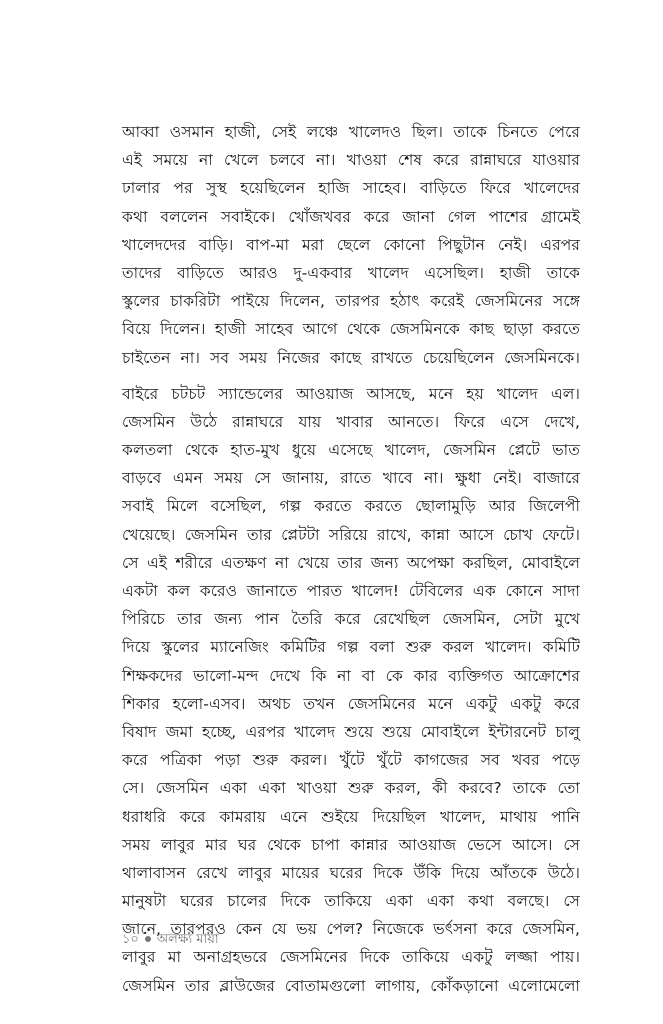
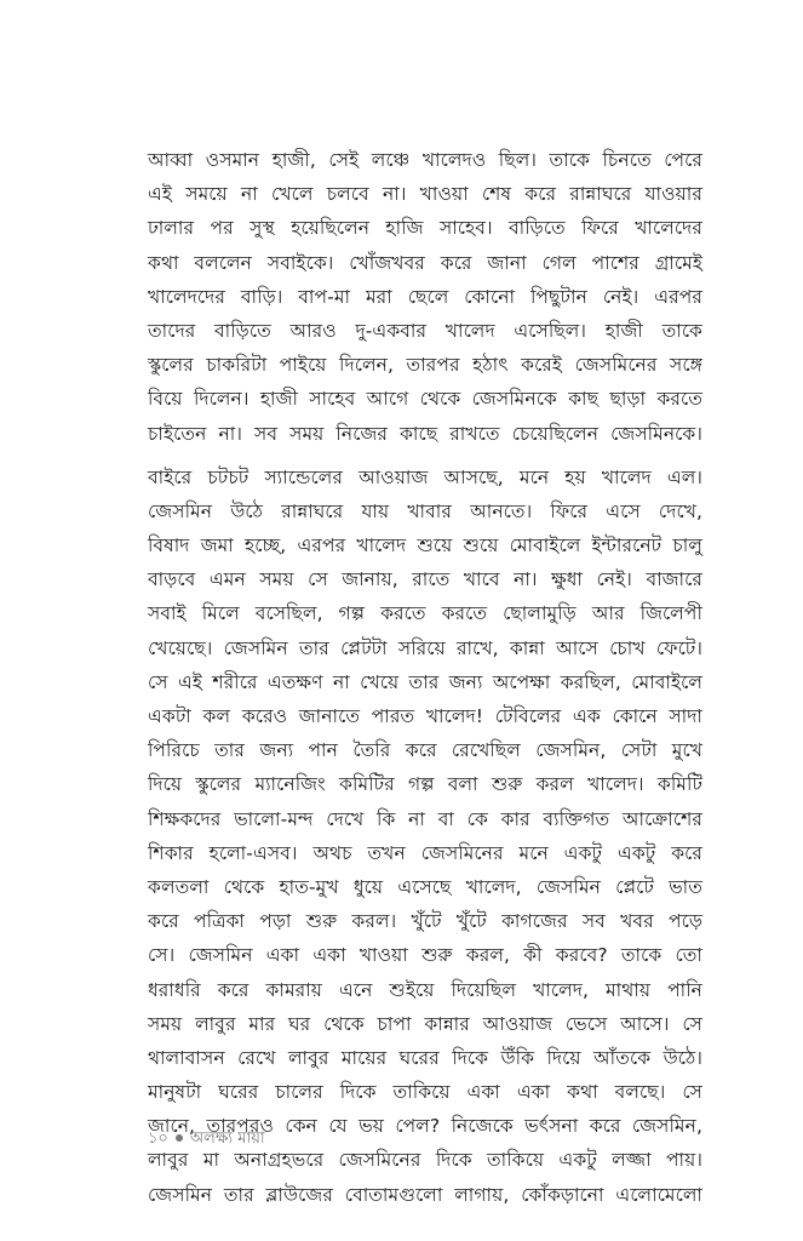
  আব্বা ওসমান হাজী, সেই লঞ্চে খালেদও ছিল। তাকে চিনতে পেরে
  এই সময়ে না খেলে চলবে না। খাওয়া শেষ করে রান্নাঘরে যাওয়ার
  ঢালার পর সুস্থ হয়েছিলেন হাজি সাহেব। বাড়িতে ফিরে খালেদের
  কথা বললেন সবাইকে। খোঁজখবর করে জানা গেল পাশের গ্রামেই
  খালেদদের বাড়ি। বাপ-মা মরা ছেলে কোনো পিছুটান নেই। এরপর
  তাদের বাড়িতে আরও দু-একবার খালেদ এসেছিল। হাজী তাকে
  স্কুলের চাকরিটা পাইয়ে দিলেন, তারপর হঠাৎ করেই জেসমিনের সঙ্গে
  বিয়ে দিলেন। হাজী সাহেব আগে থেকে জেসমিনকে কাছ ছাড়া করতে
  চাইতেন না। সব সময় নিজের কাছে রাখতে চেয়েছিলেন জেসমিনকে।
  বাইরে চটচট স্যান্ডেলের আওয়াজ আসছে, মনে হয় খালেদ এল।
  জেসমিন উঠে রান্নাঘরে যায় খাবার আনতে। ফিরে এসে দেখে,
- কলতলা থেকে হাত-মুখ ধুয়ে এসেছে খালেদ, জেসমিন প্লেটে ভাত
+ বিষাদ জমা হচ্ছে, এরপর খালেদ শুয়ে শুয়ে মোবাইলে ইন্টারনেট চালু
  বাড়বে এমন সময় সে জানায়, রাতে খাবে না। ক্ষুধা নেই। বাজারে
  সবাই মিলে বসেছিল, গল্প করতে করতে ছোলামুড়ি আর জিলেপী
  খেয়েছে। জেসমিন তার প্লেটটা সরিয়ে রাখে, কান্না আসে চোখ ফেটে।
  সে এই শরীরে এতক্ষণ না খেয়ে তার জন্য অপেক্ষা করছিল, মোবাইলে
  একটা কল করেও জানাতে পারত খালেদ! টেবিলের এক কোনে সাদা
  পিরিচে তার জন্য পান তৈরি করে রেখেছিল জেসমিন, সেটা মুখে
  দিয়ে স্কুলের ম্যানেজিং কমিটির গল্প বলা শুরু করল খালেদ। কমিটি
  শিক্ষকদের ভালো-মন্দ দেখে কি না বা কে কার ব্যক্তিগত আক্রোশের
  শিকার হলো-এসব। অথচ তখন জেসমিনের মনে একটু একটু করে
- বিষাদ জমা হচ্ছে, এরপর খালেদ শুয়ে শুয়ে মোবাইলে ইন্টারনেট চালু
+ কলতলা থেকে হাত-মুখ ধুয়ে এসেছে খালেদ, জেসমিন প্লেটে ভাত
  করে পত্রিকা পড়া শুরু করল। খুঁটে খুঁটে কাগজের সব খবর পড়ে
  সে। জেসমিন একা একা খাওয়া শুরু করল, কী করবে? তাকে তো
  ধরাধরি করে কামরায় এনে শুইয়ে দিয়েছিল খালেদ, মাথায় পানি
  সময় লাবুর মার ঘর থেকে চাপা কান্নার আওয়াজ ভেসে আসে। সে
  থালাবাসন রেখে লাবুর মায়ের ঘরের দিকে উঁকি দিয়ে আঁতকে উঠে।
  মানুষটা ঘরের চালের দিকে তাকিয়ে একা একা কথা বলছে। সে
  জানে, তারপরও কেন যে ভয় পেল? নিজেকে ভর্ৎসনা করে জেসমিন,
  লাবুর মা অনাগ্রহভরে জেসমিনের দিকে তাকিয়ে একটু লজ্জা পায়।
  জেসমিন তার ব্লাউজের বোতামগুলো লাগায়, কোঁকড়ানো এলোমেলো
  ১০ অলক্ষ্য মায়া
